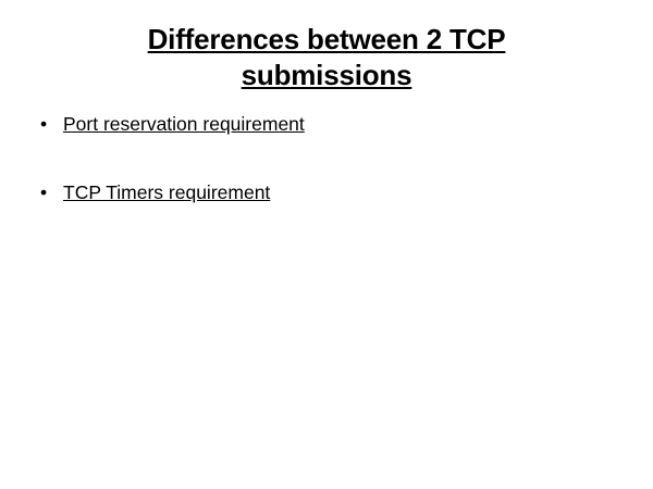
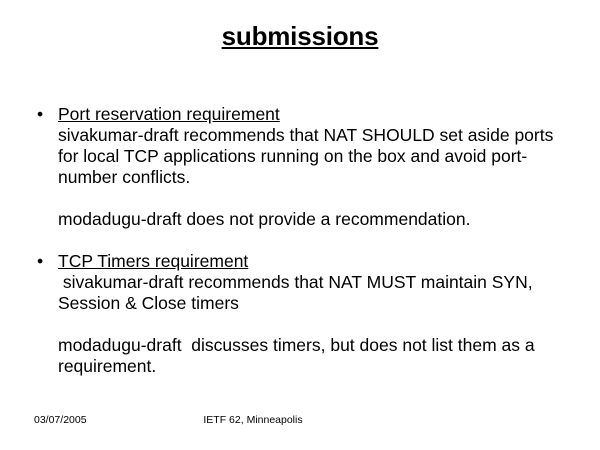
- Differences between 2 TCP
  submissions
  •
  Port reservation requirement
+ sivakumar-draft recommends that NAT SHOULD set aside ports for local TCP applications running on the box and avoid port-number conflicts.
+ modadugu-draft does not provide a recommendation.
  •
  TCP Timers requirement
+ sivakumar-draft recommends that NAT MUST maintain SYN, Session & Close timers
+ modadugu-draft discusses timers, but does not list them as a requirement.
+ 03/07/2005
+ IETF 62, Minneapolis
